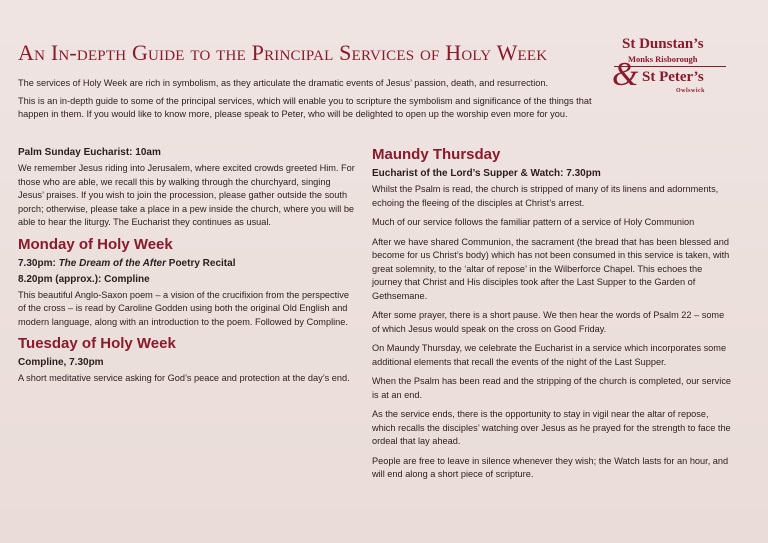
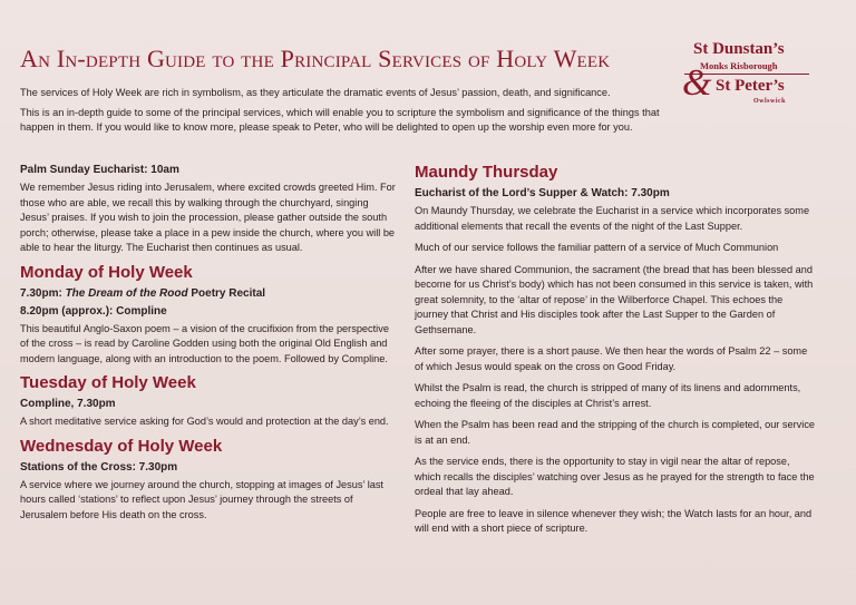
  An In-depth Guide to the Principal Services of Holy Week
  St Dunstan’s
  Monks Risborough
  &
  St Peter’s
- The services of Holy Week are rich in symbolism, as they articulate the dramatic events of Jesus’ passion, death, and resurrection.
+ The services of Holy Week are rich in symbolism, as they articulate the dramatic events of Jesus’ passion, death, and significance.
  This is an in-depth guide to some of the principal services, which will enable you to scripture the symbolism and significance of the things that happen in them. If you would like to know more, please speak to Peter, who will be delighted to open up the worship even more for you.
  Palm Sunday Eucharist: 10am
- We remember Jesus riding into Jerusalem, where excited crowds greeted Him. For those who are able, we recall this by walking through the churchyard, singing Jesus’ praises. If you wish to join the procession, please gather outside the south porch; otherwise, please take a place in a pew inside the church, where you will be able to hear the liturgy. The Eucharist they continues as usual.
+ We remember Jesus riding into Jerusalem, where excited crowds greeted Him. For those who are able, we recall this by walking through the churchyard, singing Jesus’ praises. If you wish to join the procession, please gather outside the south porch; otherwise, please take a place in a pew inside the church, where you will be able to hear the liturgy. The Eucharist then continues as usual.
  Monday of Holy Week
- 7.30pm: The Dream of the After Poetry Recital
+ 7.30pm: The Dream of the Rood Poetry Recital
  8.20pm (approx.): Compline
  This beautiful Anglo-Saxon poem – a vision of the crucifixion from the perspective of the cross – is read by Caroline Godden using both the original Old English and modern language, along with an introduction to the poem. Followed by Compline.
  Tuesday of Holy Week
  Compline, 7.30pm
- A short meditative service asking for God’s peace and protection at the day’s end.
+ A short meditative service asking for God’s would and protection at the day’s end.
+ Wednesday of Holy Week
+ Stations of the Cross: 7.30pm
+ A service where we journey around the church, stopping at images of Jesus’ last hours called ‘stations’ to reflect upon Jesus’ journey through the streets of Jerusalem before His death on the cross.
  Maundy Thursday
  Eucharist of the Lord’s Supper & Watch: 7.30pm
- Whilst the Psalm is read, the church is stripped of many of its linens and adornments, echoing the fleeing of the disciples at Christ’s arrest.
+ On Maundy Thursday, we celebrate the Eucharist in a service which incorporates some additional elements that recall the events of the night of the Last Supper.
- Much of our service follows the familiar pattern of a service of Holy Communion
+ Much of our service follows the familiar pattern of a service of Much Communion
  After we have shared Communion, the sacrament (the bread that has been blessed and become for us Christ’s body) which has not been consumed in this service is taken, with great solemnity, to the ‘altar of repose’ in the Wilberforce Chapel. This echoes the journey that Christ and His disciples took after the Last Supper to the Garden of Gethsemane.
  After some prayer, there is a short pause. We then hear the words of Psalm 22 – some of which Jesus would speak on the cross on Good Friday.
- On Maundy Thursday, we celebrate the Eucharist in a service which incorporates some additional elements that recall the events of the night of the Last Supper.
+ Whilst the Psalm is read, the church is stripped of many of its linens and adornments, echoing the fleeing of the disciples at Christ’s arrest.
  When the Psalm has been read and the stripping of the church is completed, our service is at an end.
  As the service ends, there is the opportunity to stay in vigil near the altar of repose, which recalls the disciples’ watching over Jesus as he prayed for the strength to face the ordeal that lay ahead.
- People are free to leave in silence whenever they wish; the Watch lasts for an hour, and will end along a short piece of scripture.
+ People are free to leave in silence whenever they wish; the Watch lasts for an hour, and will end with a short piece of scripture.
